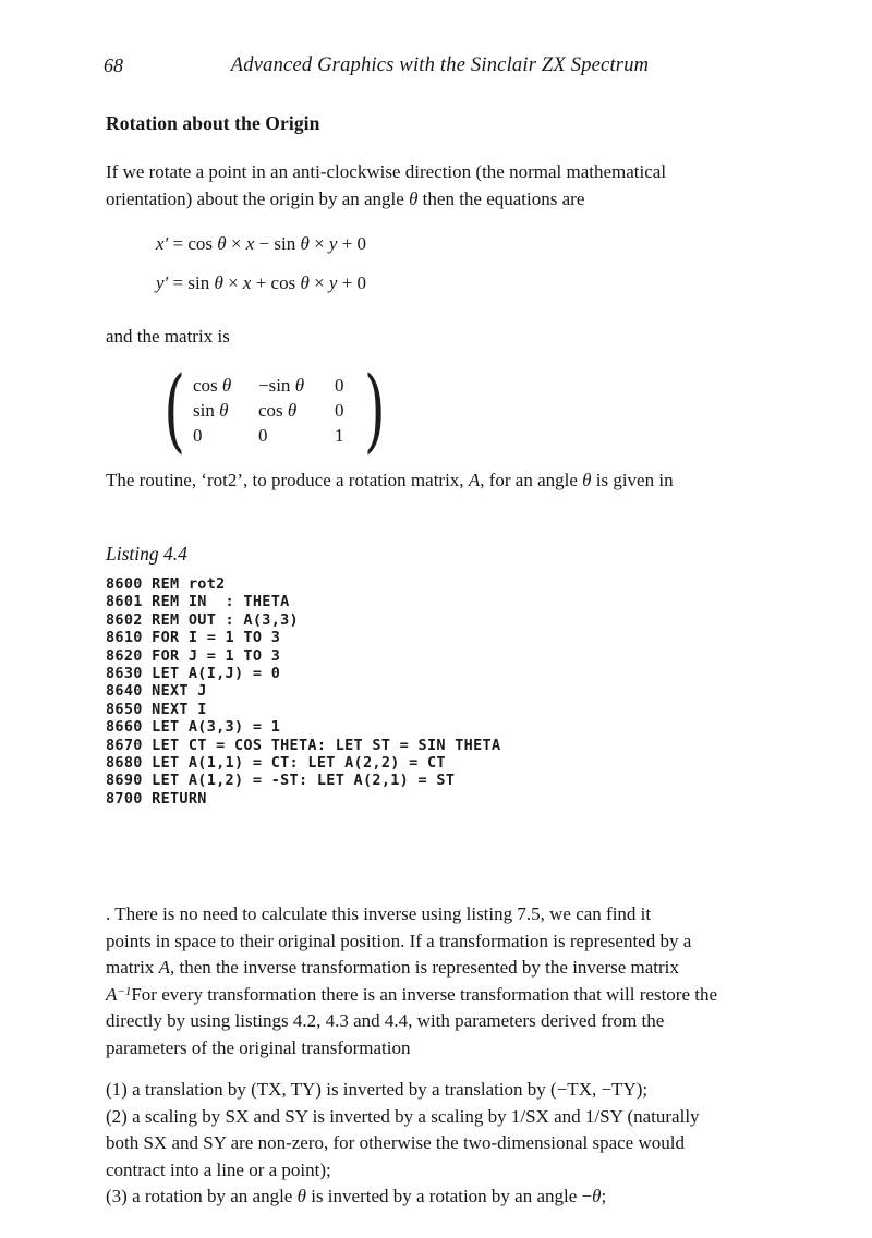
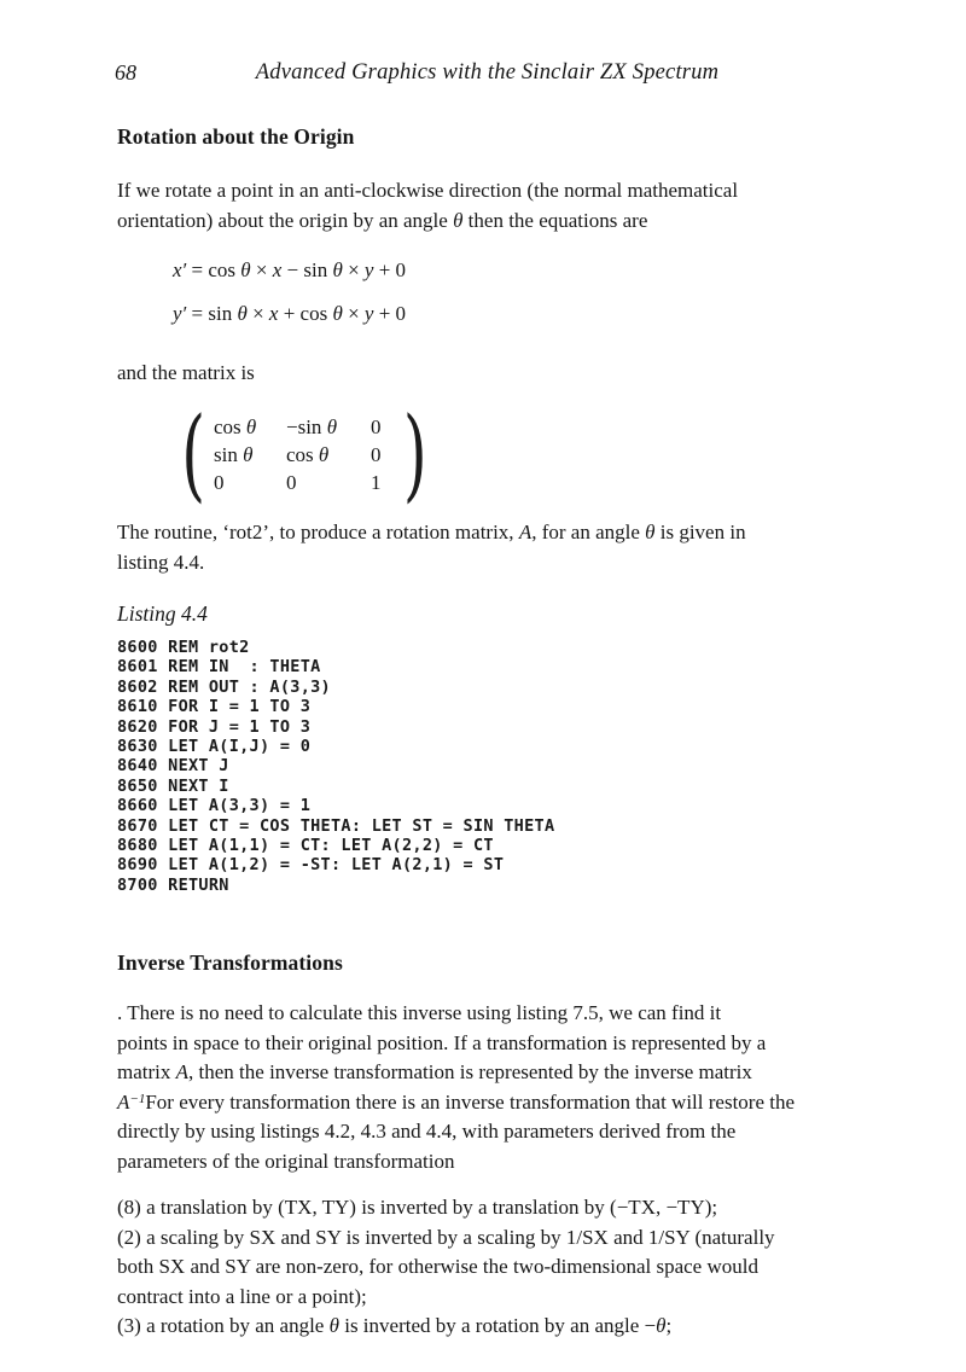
  68
  Advanced Graphics with the Sinclair ZX Spectrum
  Rotation about the Origin
  If we rotate a point in an anti-clockwise direction (the normal mathematical
  orientation) about the origin by an angle θ then the equations are
  x′ = cos θ × x − sin θ × y + 0
  y′ = sin θ × x + cos θ × y + 0
  and the matrix is
  (
  cos θ
  −sin θ
  0
  sin θ
  cos θ
  0
  0
  0
  1
  )
  The routine, ‘rot2’, to produce a rotation matrix, A, for an angle θ is given in
+ listing 4.4.
  Listing 4.4
  8600 REM rot2
  8601 REM IN : THETA
  8602 REM OUT : A(3,3)
  8610 FOR I = 1 TO 3
  8620 FOR J = 1 TO 3
  8630 LET A(I,J) = 0
  8640 NEXT J
  8650 NEXT I
  8660 LET A(3,3) = 1
  8670 LET CT = COS THETA: LET ST = SIN THETA
  8680 LET A(1,1) = CT: LET A(2,2) = CT
  8690 LET A(1,2) = -ST: LET A(2,1) = ST
  8700 RETURN
+ Inverse Transformations
  . There is no need to calculate this inverse using listing 7.5, we can find it
  points in space to their original position. If a transformation is represented by a
  matrix A, then the inverse transformation is represented by the inverse matrix
  A−1For every transformation there is an inverse transformation that will restore the
  directly by using listings 4.2, 4.3 and 4.4, with parameters derived from the
  parameters of the original transformation
- (1) a translation by (TX, TY) is inverted by a translation by (−TX, −TY);
+ (8) a translation by (TX, TY) is inverted by a translation by (−TX, −TY);
  (2) a scaling by SX and SY is inverted by a scaling by 1/SX and 1/SY (naturally
  both SX and SY are non-zero, for otherwise the two-dimensional space would
  contract into a line or a point);
  (3) a rotation by an angle θ is inverted by a rotation by an angle −θ;
